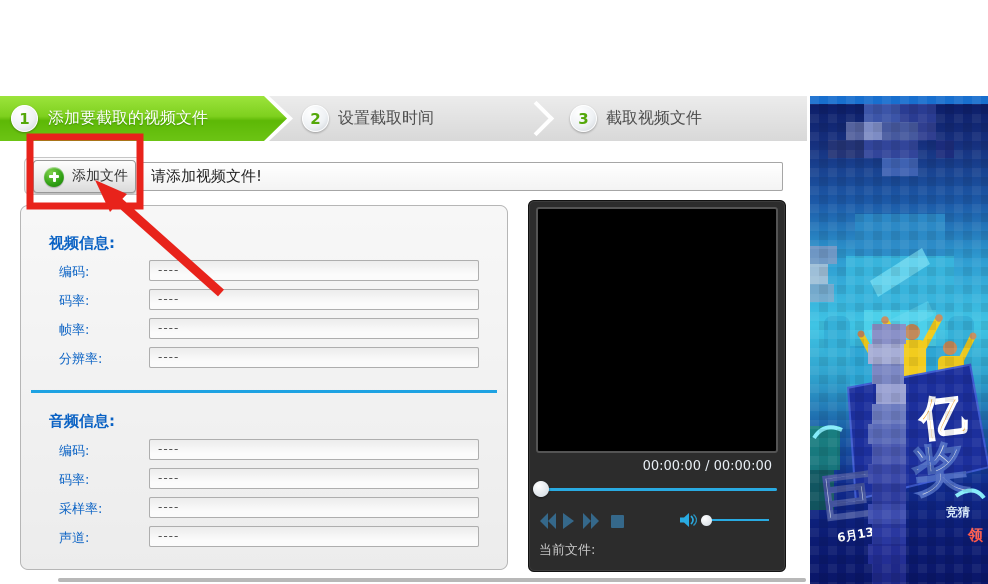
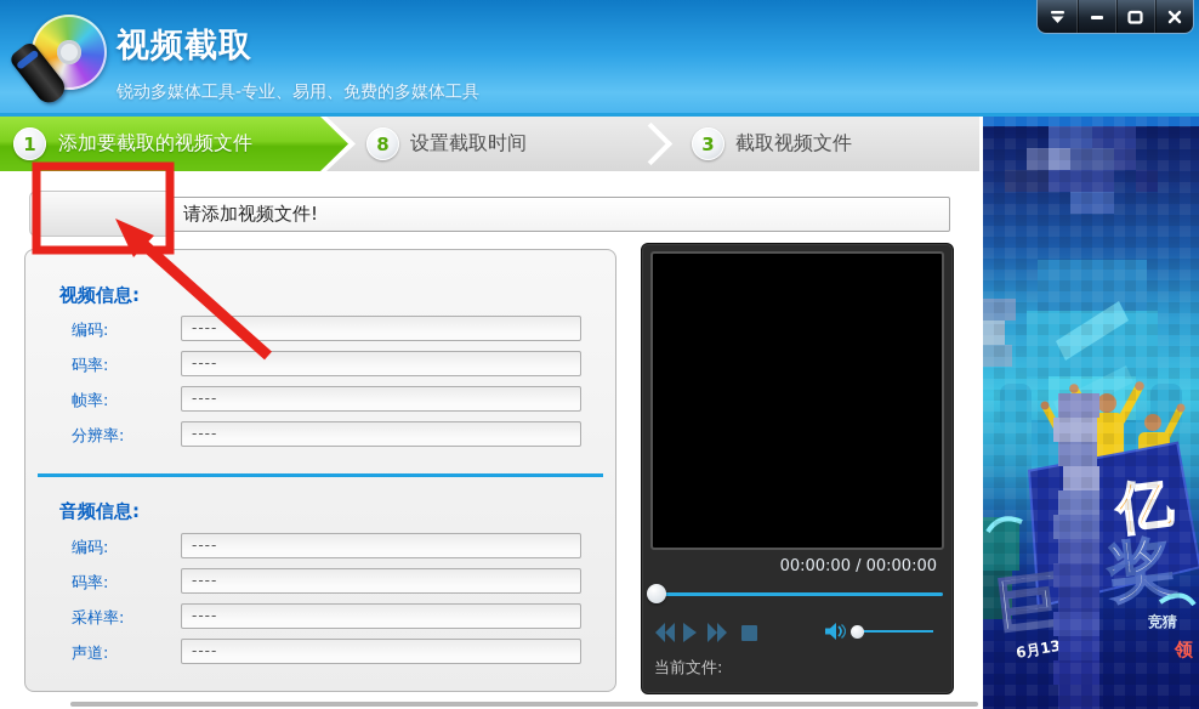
+ 视频截取
+ 锐动多媒体工具-专业、易用、免费的多媒体工具
  1
  添加要截取的视频文件
- 2
+ 8
  设置截取时间
  3
  截取视频文件
- 添加文件
  请添加视频文件!
  视频信息:
  编码:
  ----
  码率:
  ----
  帧率:
  ----
  分辨率:
  ----
  音频信息:
  编码:
  ----
  码率:
  ----
  采样率:
  ----
  声道:
  ----
  00:00:00 / 00:00:00
  当前文件:
